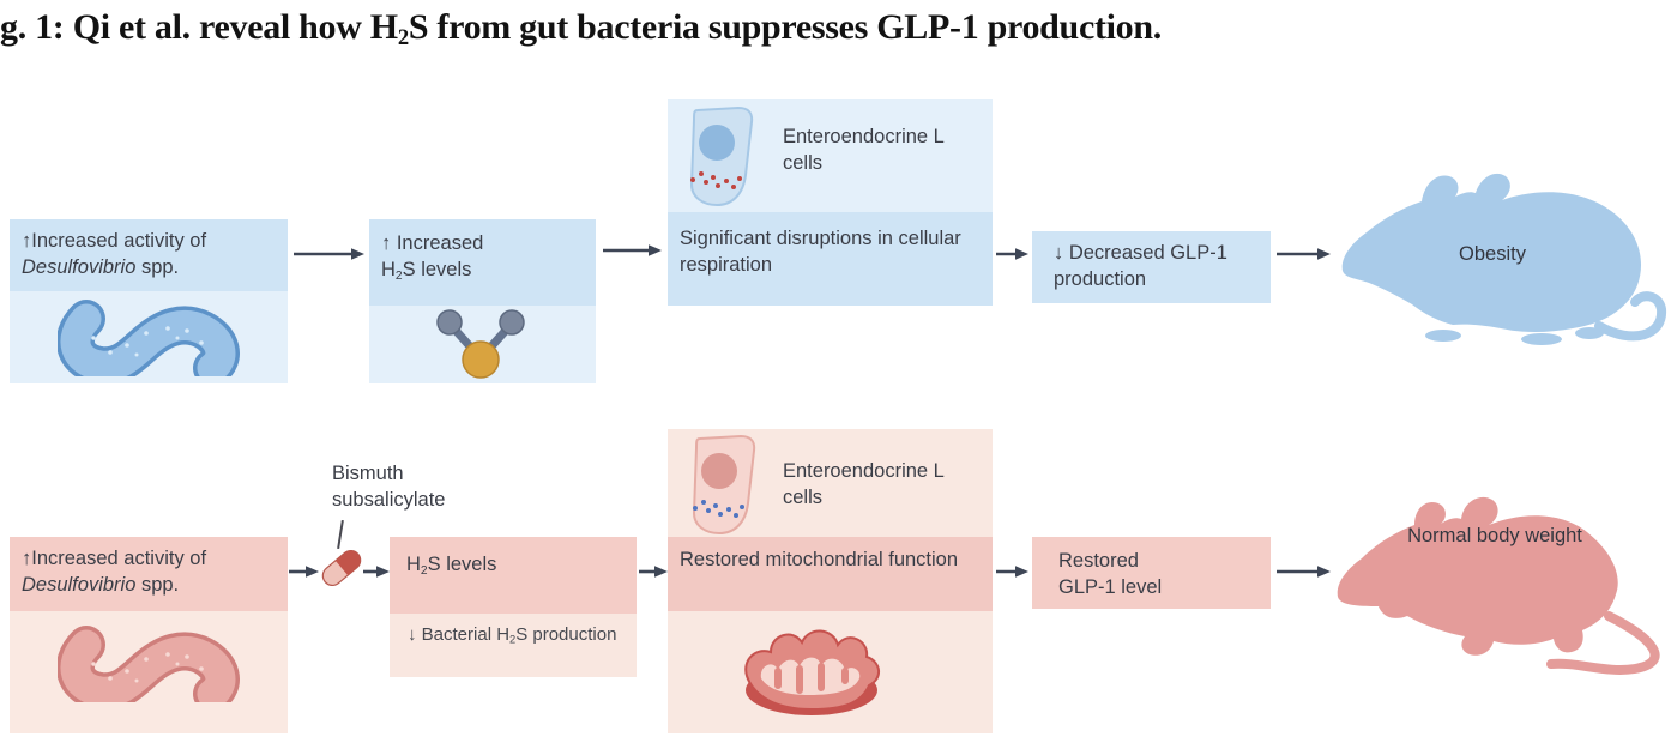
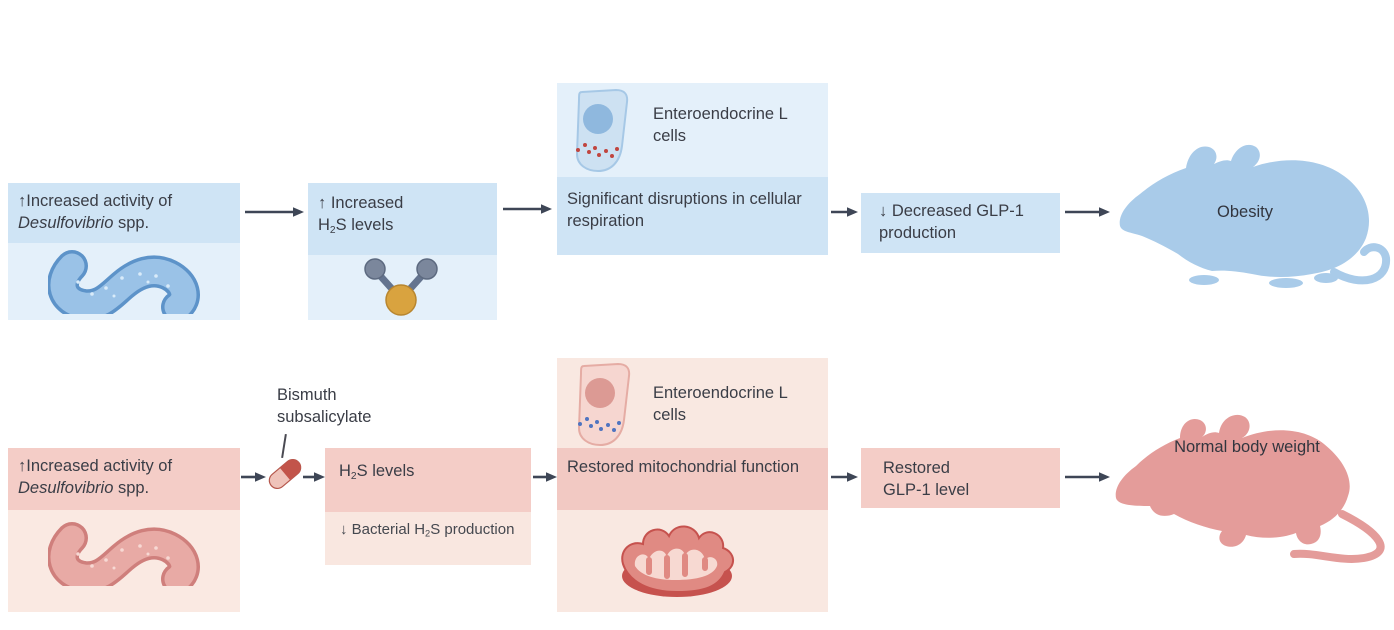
- g. 1: Qi et al. reveal how H2S from gut bacteria suppresses GLP-1 production.
  ↑Increased activity of
  Desulfovibrio spp.
  ↑ Increased
  H2S levels
  Enteroendocrine L cells
  Significant disruptions in cellular respiration
  ↓ Decreased GLP-1 production
  Obesity
  Bismuth subsalicylate
  ↑Increased activity of
  Desulfovibrio spp.
  H2S levels
  ↓ Bacterial H2S production
  Enteroendocrine L cells
  Restored mitochondrial function
  Restored GLP-1 level
  Normal body weight
